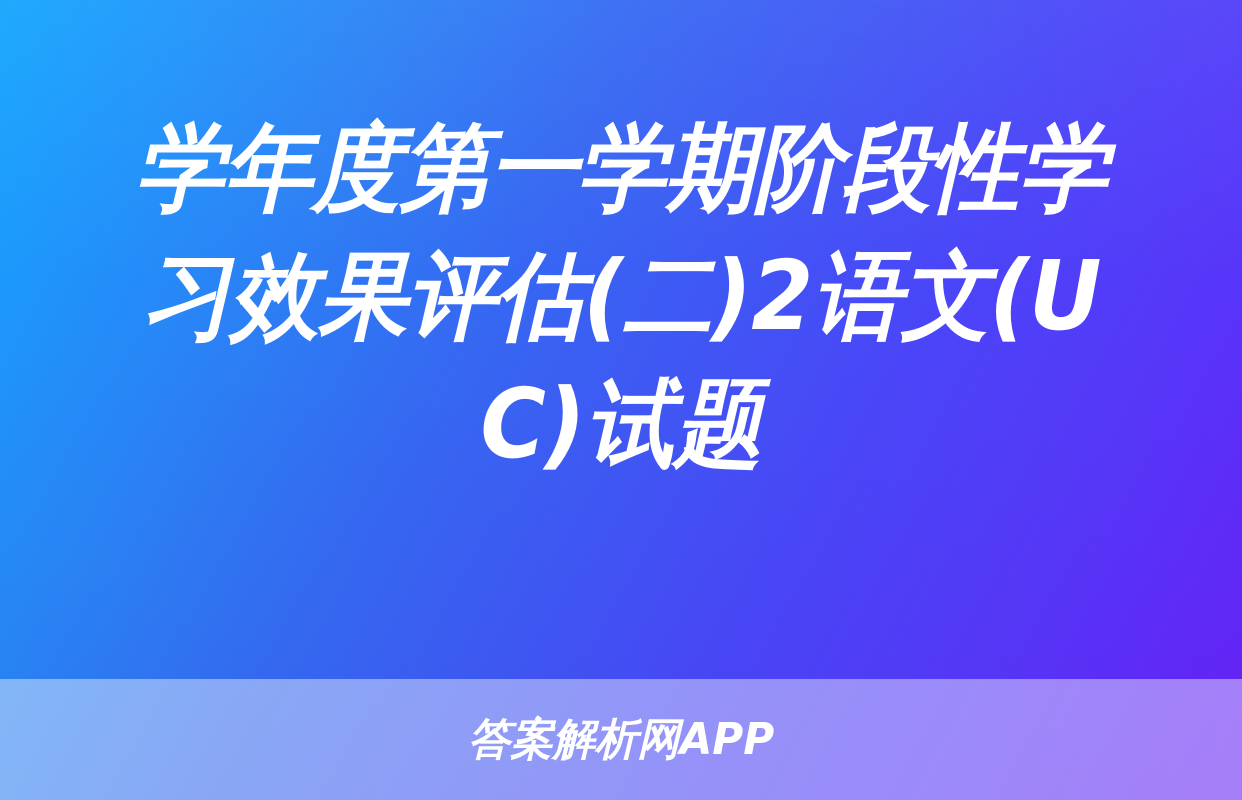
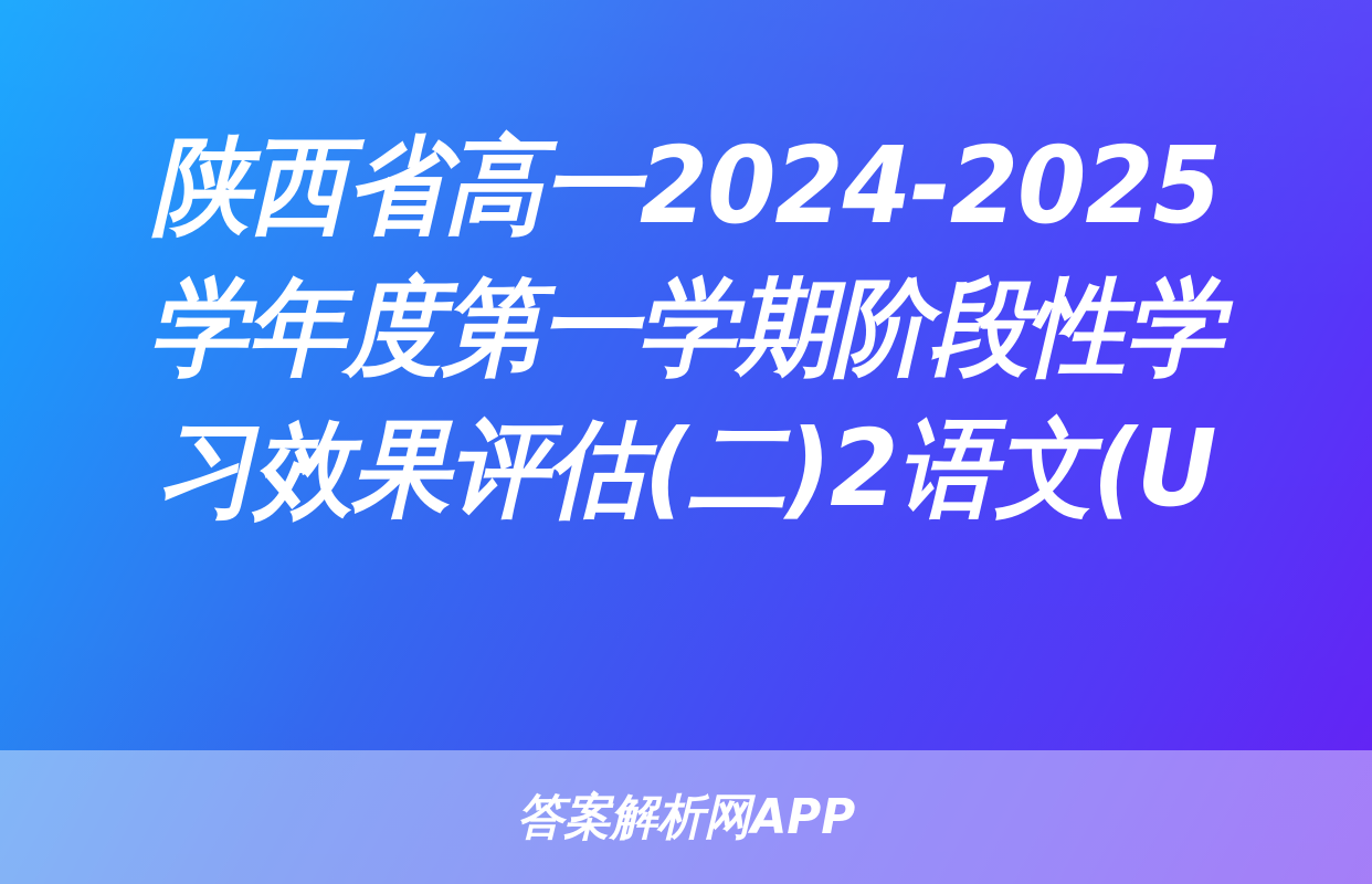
+ 陕西省高一2024-2025
  学年度第一学期阶段性学
  习效果评估(二)2语文(U
- C)试题
  答案解析网APP
